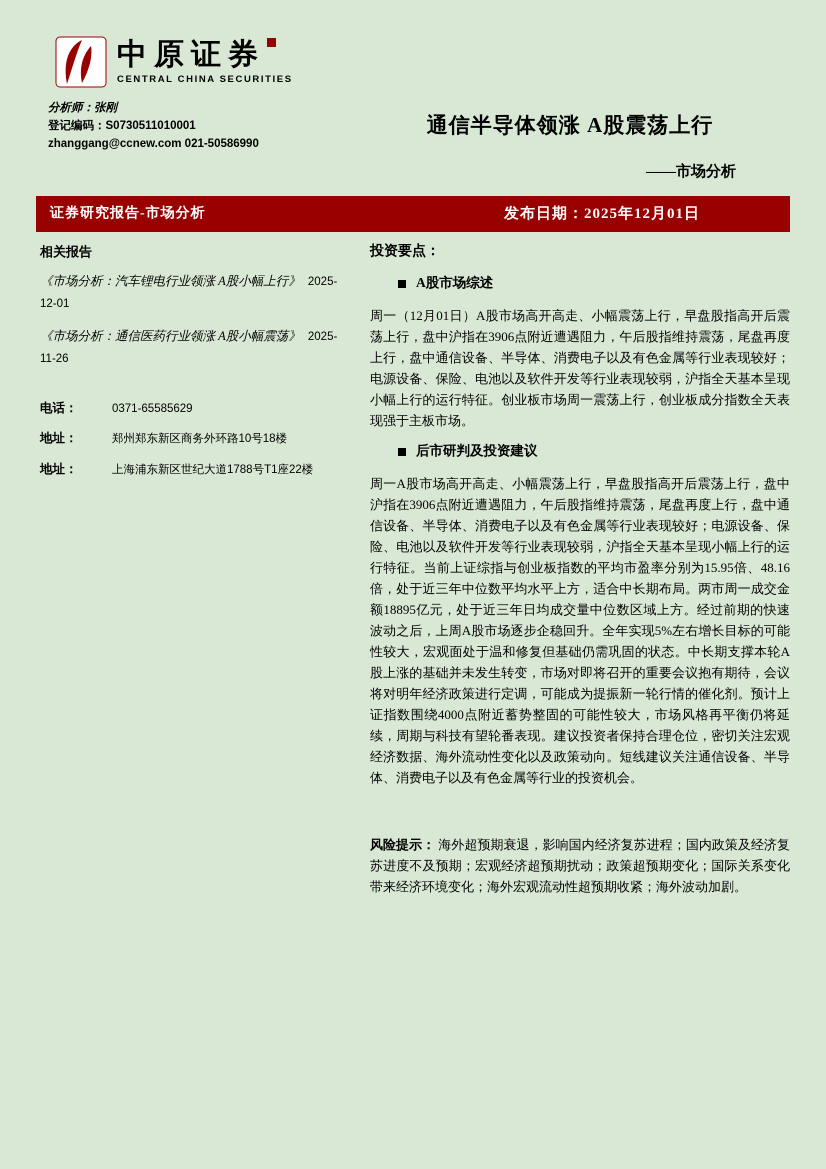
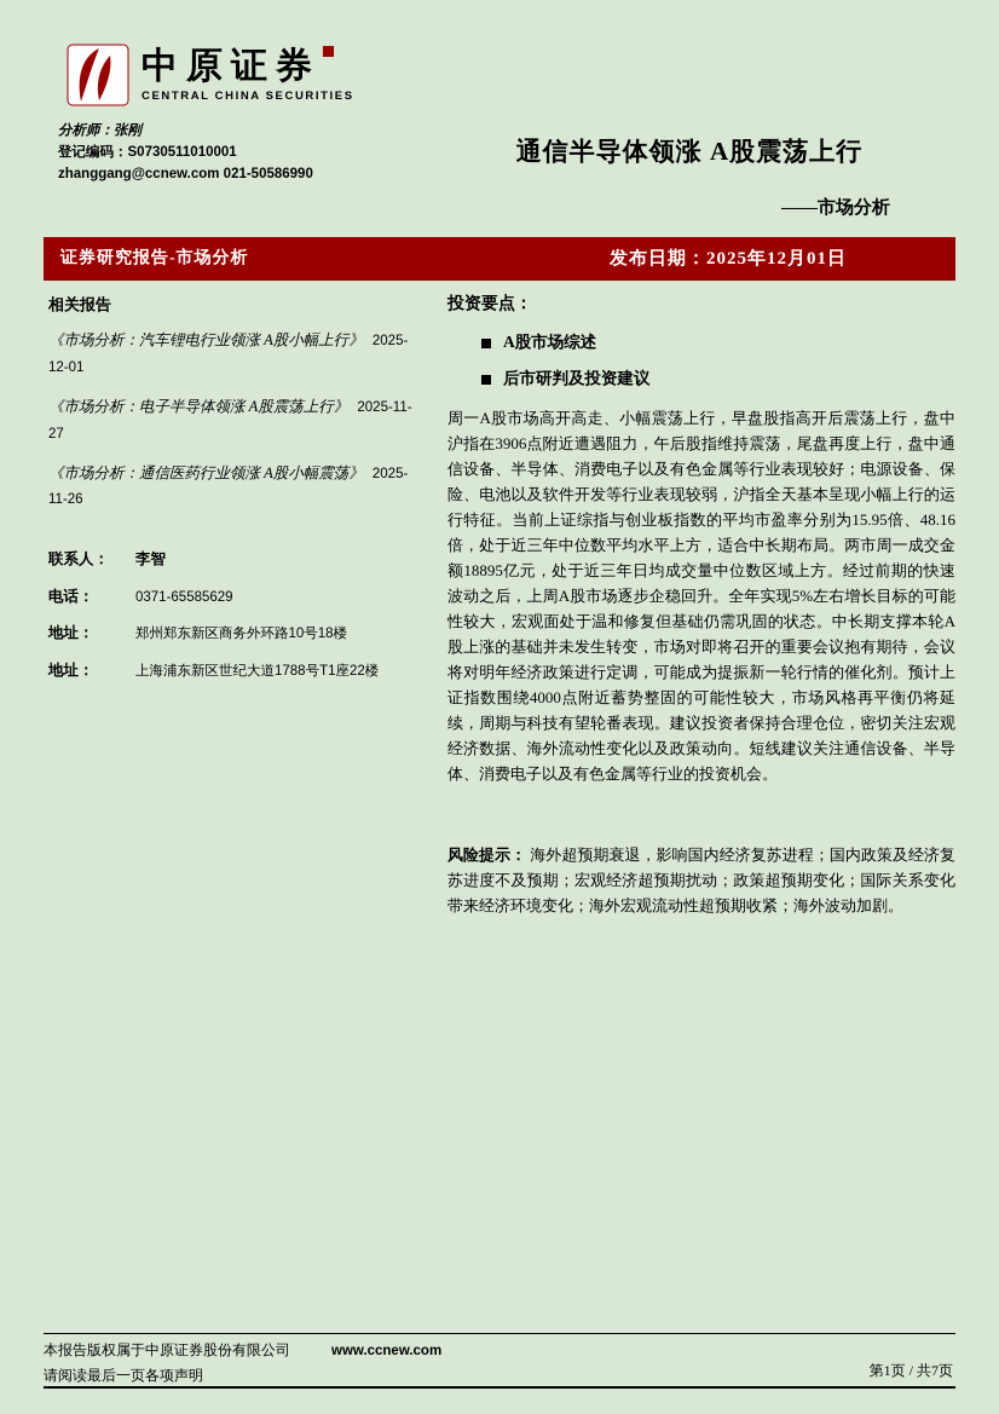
  中原证券
  CENTRAL CHINA SECURITIES
  分析师：张刚
  登记编码：S0730511010001
  zhanggang@ccnew.com 021-50586990
  通信半导体领涨 A股震荡上行
  ——市场分析
  证券研究报告-市场分析
  发布日期：2025年12月01日
  相关报告
  《市场分析：汽车锂电行业领涨 A股小幅上行》 2025-12-01
+ 《市场分析：电子半导体领涨 A股震荡上行》 2025-11-27
  《市场分析：通信医药行业领涨 A股小幅震荡》 2025-11-26
+ 联系人：
+ 李智
  电话：
  0371-65585629
  地址：
  郑州郑东新区商务外环路10号18楼
  地址：
  上海浦东新区世纪大道1788号T1座22楼
  投资要点：
  A股市场综述
- 周一（12月01日）A股市场高开高走、小幅震荡上行，早盘股指高开后震荡上行，盘中沪指在3906点附近遭遇阻力，午后股指维持震荡，尾盘再度上行，盘中通信设备、半导体、消费电子以及有色金属等行业表现较好；电源设备、保险、电池以及软件开发等行业表现较弱，沪指全天基本呈现小幅上行的运行特征。创业板市场周一震荡上行，创业板成分指数全天表现强于主板市场。
  后市研判及投资建议
  周一A股市场高开高走、小幅震荡上行，早盘股指高开后震荡上行，盘中沪指在3906点附近遭遇阻力，午后股指维持震荡，尾盘再度上行，盘中通信设备、半导体、消费电子以及有色金属等行业表现较好；电源设备、保险、电池以及软件开发等行业表现较弱，沪指全天基本呈现小幅上行的运行特征。当前上证综指与创业板指数的平均市盈率分别为15.95倍、48.16倍，处于近三年中位数平均水平上方，适合中长期布局。两市周一成交金额18895亿元，处于近三年日均成交量中位数区域上方。经过前期的快速波动之后，上周A股市场逐步企稳回升。全年实现5%左右增长目标的可能性较大，宏观面处于温和修复但基础仍需巩固的状态。中长期支撑本轮A股上涨的基础并未发生转变，市场对即将召开的重要会议抱有期待，会议将对明年经济政策进行定调，可能成为提振新一轮行情的催化剂。预计上证指数围绕4000点附近蓄势整固的可能性较大，市场风格再平衡仍将延续，周期与科技有望轮番表现。建议投资者保持合理仓位，密切关注宏观经济数据、海外流动性变化以及政策动向。短线建议关注通信设备、半导体、消费电子以及有色金属等行业的投资机会。
  风险提示： 海外超预期衰退，影响国内经济复苏进程；国内政策及经济复苏进度不及预期；宏观经济超预期扰动；政策超预期变化；国际关系变化带来经济环境变化；海外宏观流动性超预期收紧；海外波动加剧。
+ 本报告版权属于中原证券股份有限公司
+ www.ccnew.com
+ 请阅读最后一页各项声明
+ 第1页 / 共7页
